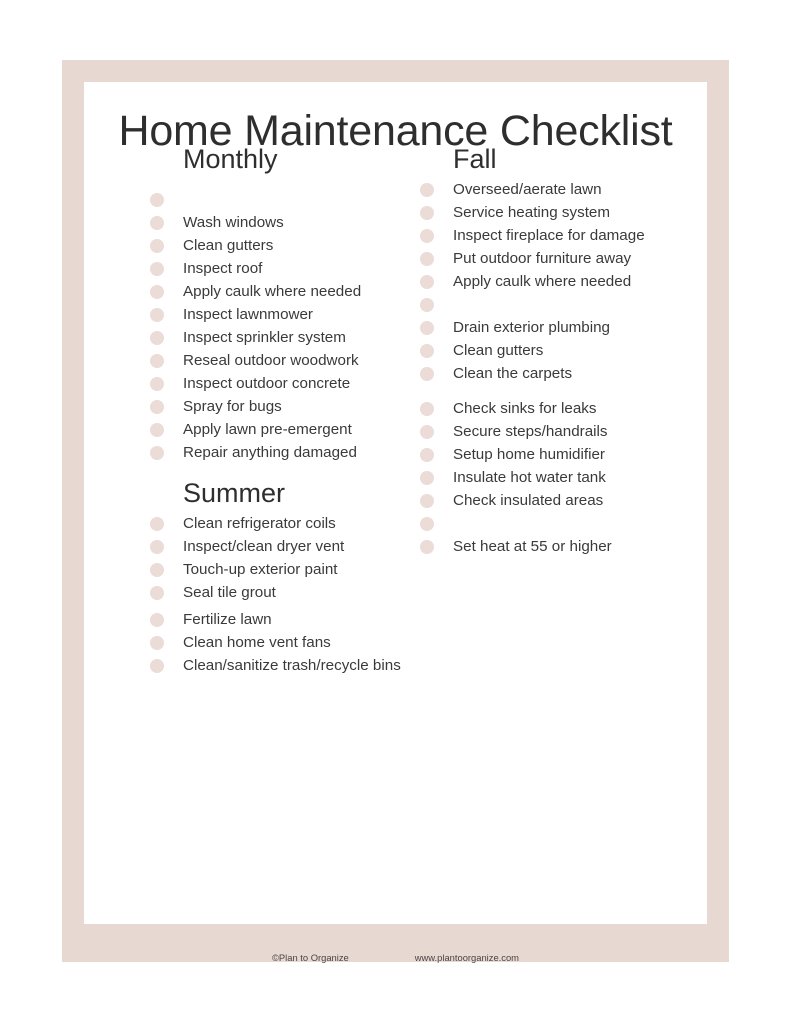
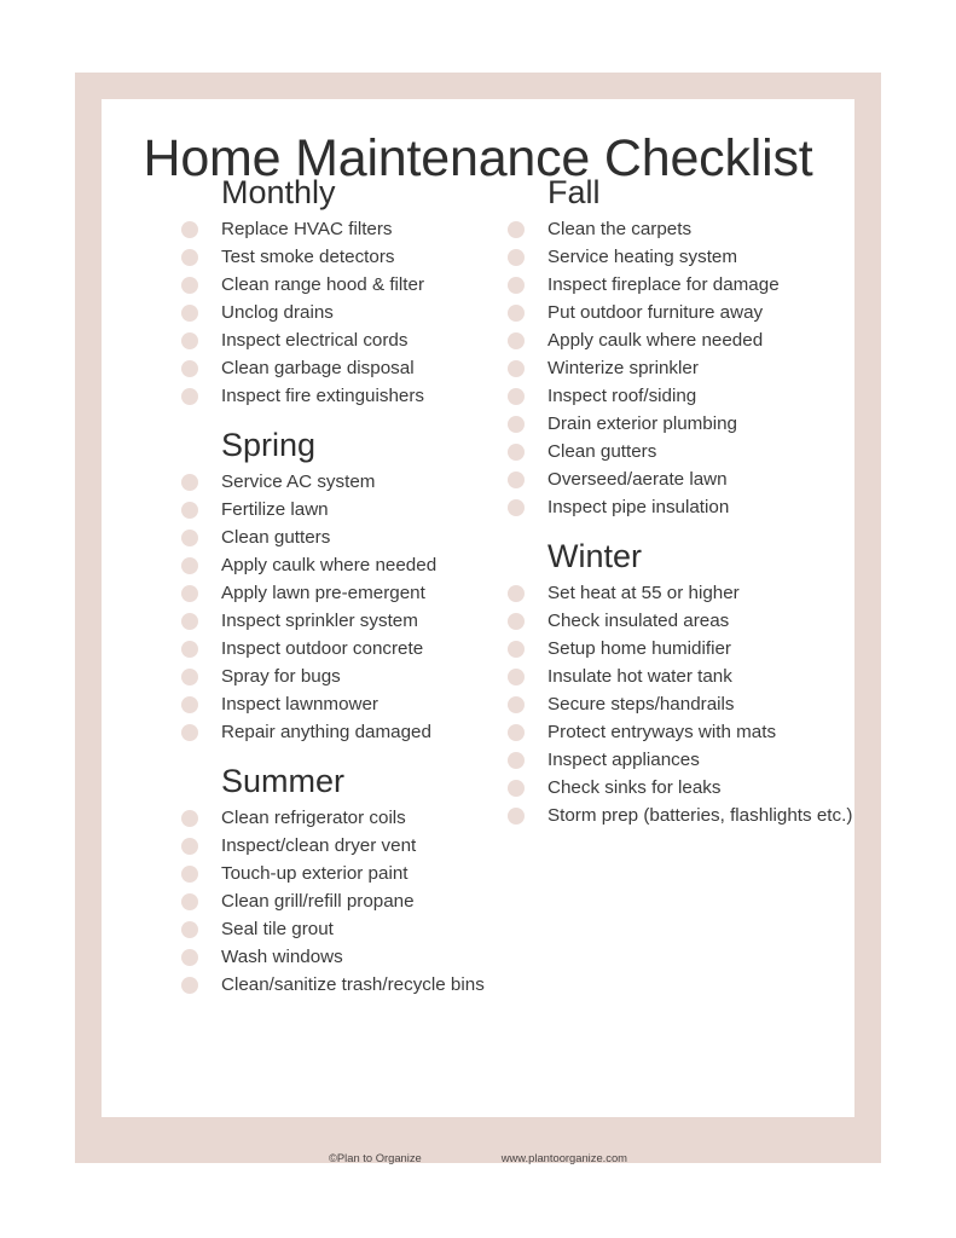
  Home Maintenance Checklist
  Monthly
+ Replace HVAC filters
+ Test smoke detectors
+ Clean range hood & filter
+ Unclog drains
+ Inspect electrical cords
+ Clean garbage disposal
+ Inspect fire extinguishers
+ Spring
+ Service AC system
- Wash windows
+ Fertilize lawn
  Clean gutters
- Inspect roof
  Apply caulk where needed
- Inspect lawnmower
+ Apply lawn pre-emergent
  Inspect sprinkler system
- Reseal outdoor woodwork
  Inspect outdoor concrete
  Spray for bugs
- Apply lawn pre-emergent
+ Inspect lawnmower
  Repair anything damaged
  Summer
  Clean refrigerator coils
  Inspect/clean dryer vent
  Touch-up exterior paint
+ Clean grill/refill propane
  Seal tile grout
- Fertilize lawn
+ Wash windows
- Clean home vent fans
  Clean/sanitize trash/recycle bins
  Fall
- Overseed/aerate lawn
+ Clean the carpets
  Service heating system
  Inspect fireplace for damage
  Put outdoor furniture away
  Apply caulk where needed
+ Winterize sprinkler
+ Inspect roof/siding
  Drain exterior plumbing
  Clean gutters
- Clean the carpets
+ Overseed/aerate lawn
+ Inspect pipe insulation
+ Winter
- Check sinks for leaks
+ Set heat at 55 or higher
- Secure steps/handrails
+ Check insulated areas
  Setup home humidifier
  Insulate hot water tank
- Check insulated areas
+ Secure steps/handrails
+ Protect entryways with mats
+ Inspect appliances
- Set heat at 55 or higher
+ Check sinks for leaks
+ Storm prep (batteries, flashlights etc.)
  ©Plan to Organize
  www.plantoorganize.com
